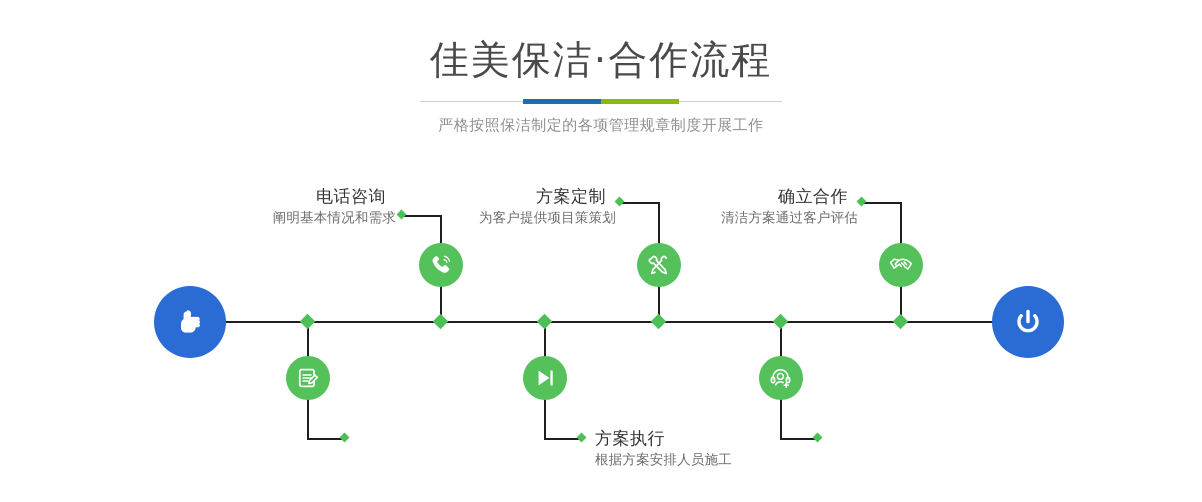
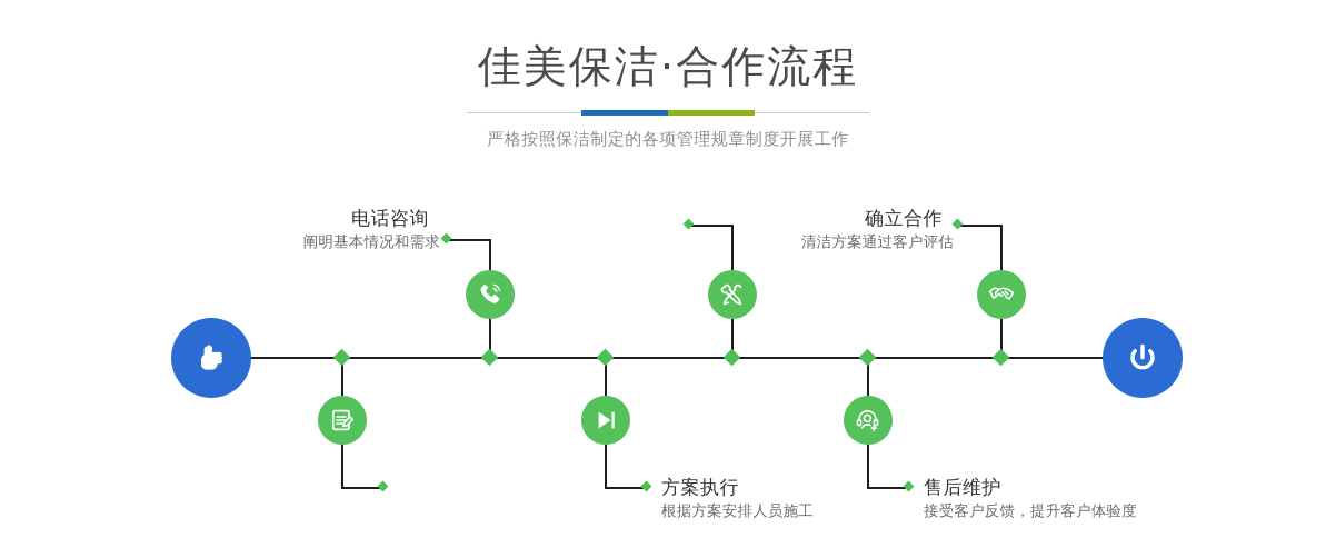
  佳美保洁·合作流程
  严格按照保洁制定的各项管理规章制度开展工作
  电话咨询
  阐明基本情况和需求
- 方案定制
- 为客户提供项目策策划
  方案执行
  根据方案安排人员施工
  确立合作
  清洁方案通过客户评估
+ 售后维护
+ 接受客户反馈，提升客户体验度
